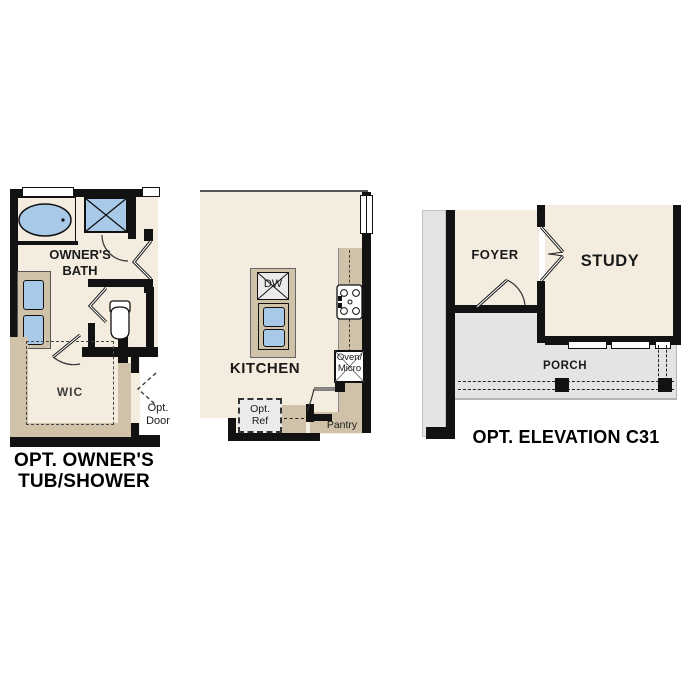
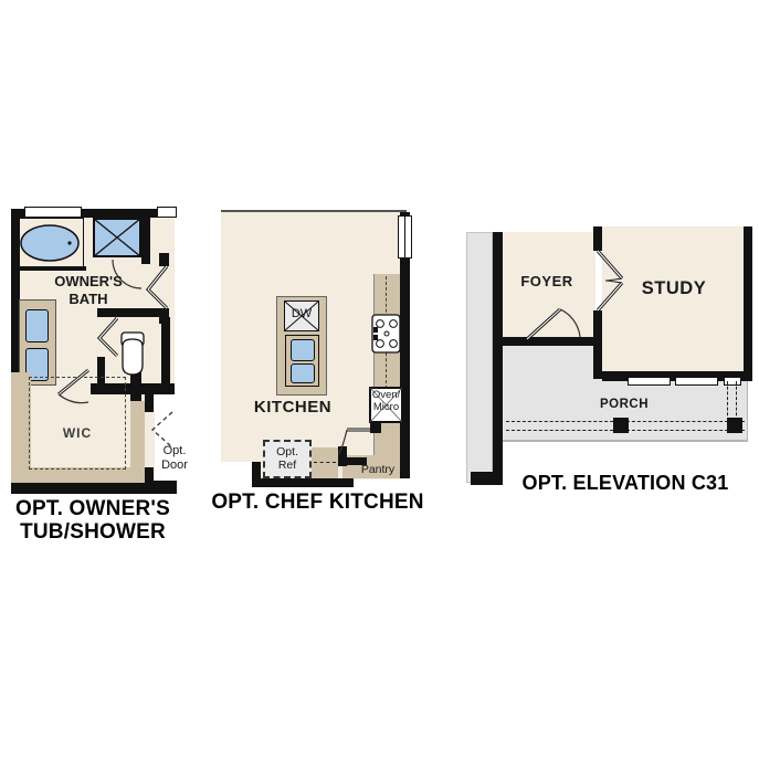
  OWNER'S
  BATH
  WIC
  Opt.
  Door
  OPT. OWNER'S
  TUB/SHOWER
  DW
  Oven/
  Micro
  KITCHEN
  Opt.
  Ref
  Pantry
+ OPT. CHEF KITCHEN
  FOYER
  STUDY
  PORCH
  OPT. ELEVATION C31
